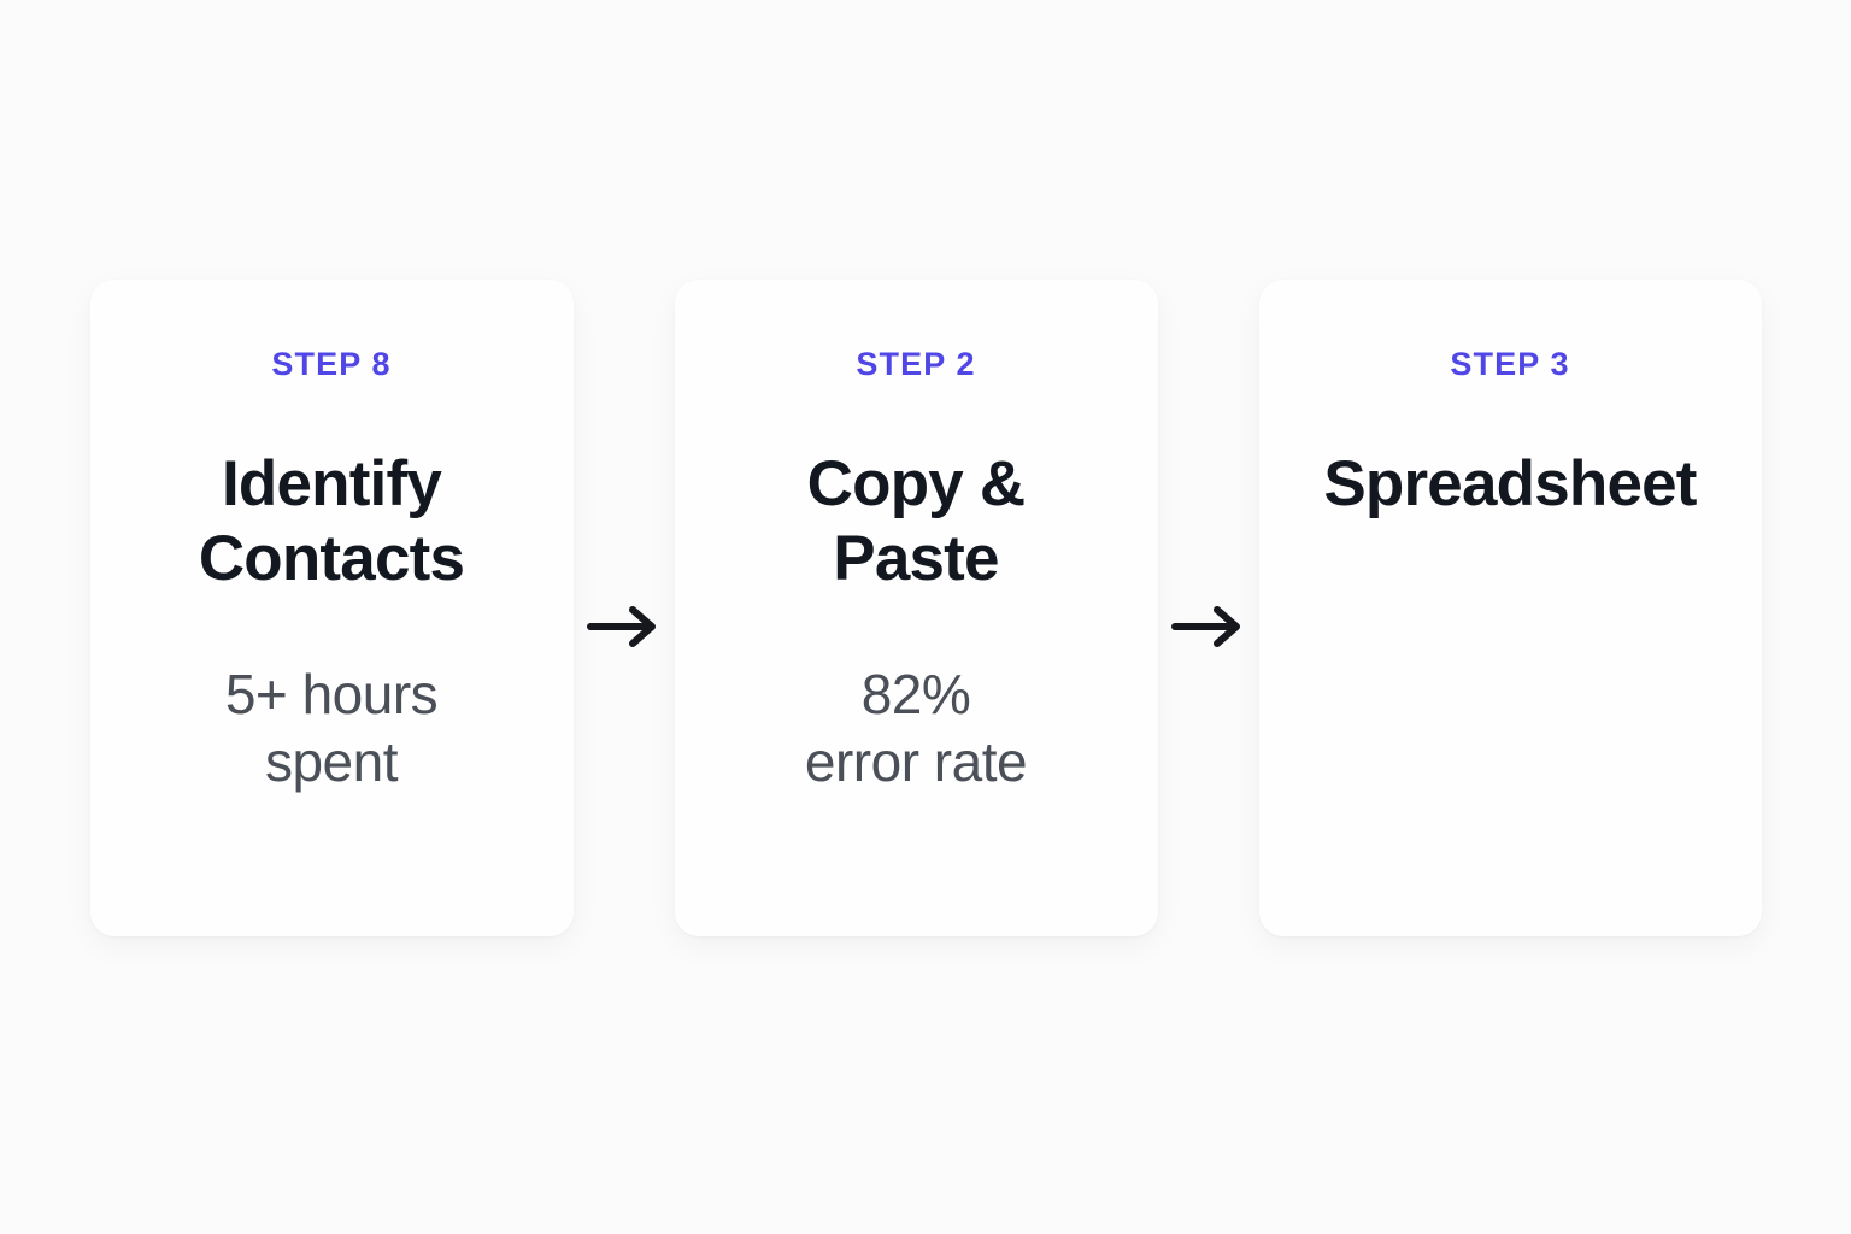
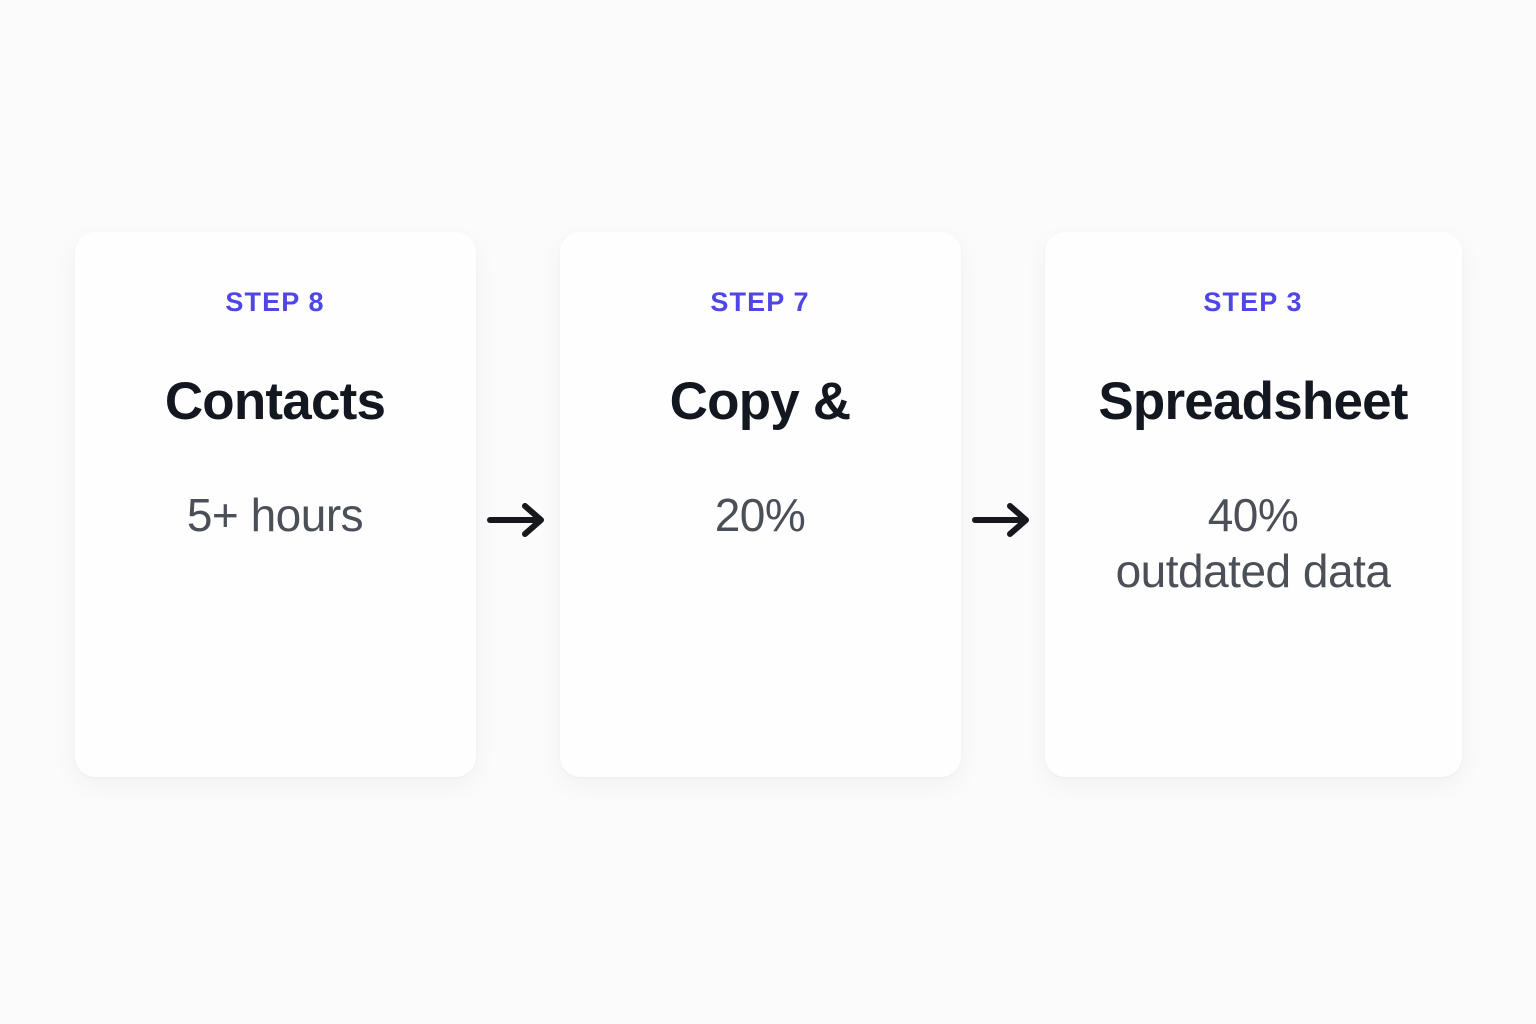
  STEP 8
- Identify
  Contacts
  5+ hours
- spent
- STEP 2
+ STEP 7
  Copy &
- Paste
- 82%
+ 20%
- error rate
  STEP 3
  Spreadsheet
+ 40%
+ outdated data
